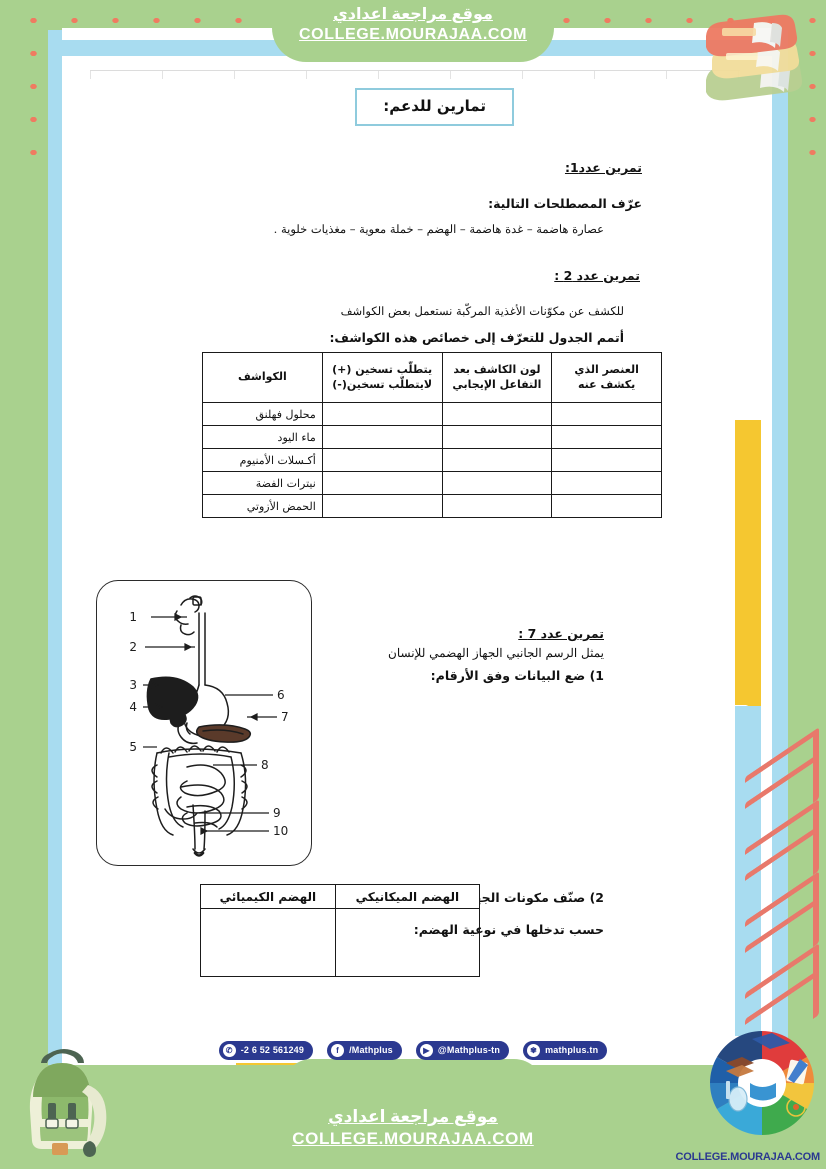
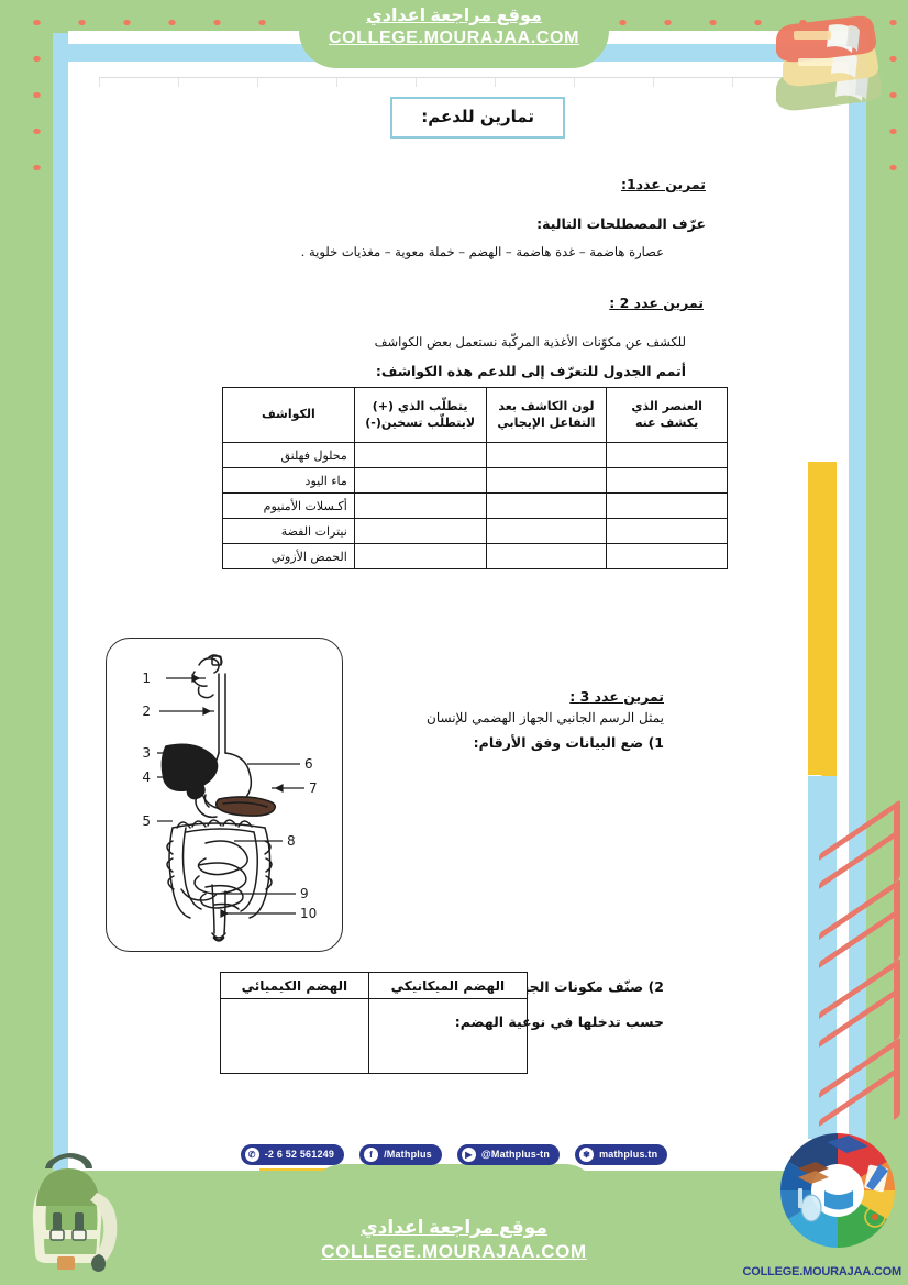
  موقع مراجعة اعدادي
  COLLEGE.MOURAJAA.COM
  تمارين للدعم:
  تمرين عدد1:
  عرّف المصطلحات التالية:
  عصارة هاضمة – غدة هاضمة – الهضم – خملة معوية – مغذيات خلوية .
  تمرين عدد 2 :
  للكشف عن مكوّنات الأغذية المركّبة نستعمل بعض الكواشف
- أتمم الجدول للتعرّف إلى خصائص هذه الكواشف:
+ أتمم الجدول للتعرّف إلى للدعم هذه الكواشف:
- العنصر الذي يكشف عنه	لون الكاشف بعد التفاعل الإيجابي	يتطلّب تسخين (+) لايتطلّب تسخين(-)	الكواشف
+ العنصر الذي يكشف عنه	لون الكاشف بعد التفاعل الإيجابي	يتطلّب الذي (+) لايتطلّب تسخين(-)	الكواشف
  			محلول فهلنق
  			ماء اليود
  			أكـسلات الأمنيوم
  			نيترات الفضة
  			الحمض الأزوتي
- تمرين عدد 7 :
+ تمرين عدد 3 :
  يمثل الرسم الجانبي الجهاز الهضمي للإنسان
  1) ضع البيانات وفق الأرقام:
  1
  2
  3
  4
  5
  6
  7
  8
  9
  10
  حسب تدخلها في نوعية الهضم:
  الهضم الميكانيكي	الهضم الكيميائي
  ✆
  -2 6 52 561249
  f
  /Mathplus
  ▶
  @Mathplus-tn
  ✾
  mathplus.tn
  موقع مراجعة اعدادي
  COLLEGE.MOURAJAA.COM
  COLLEGE.MOURAJAA.COM
